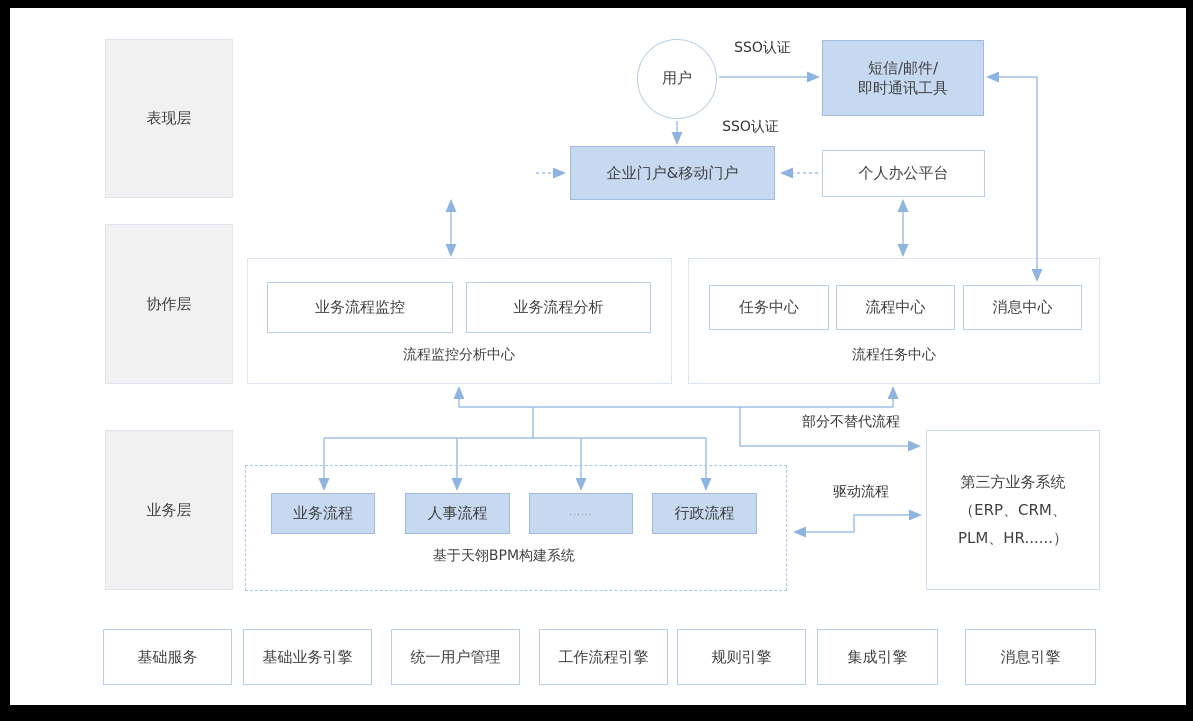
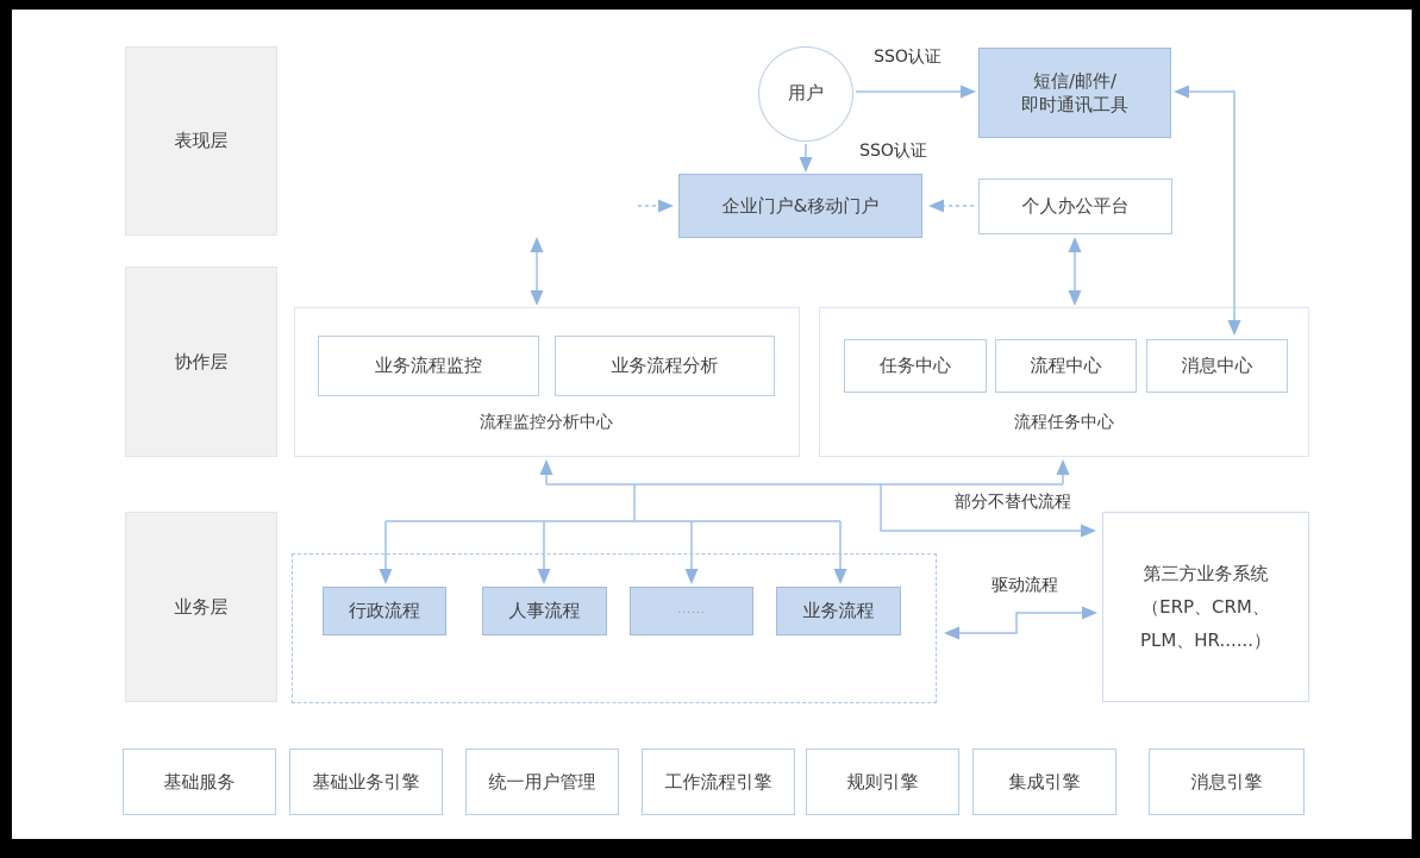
  表现层
  协作层
  业务层
  用户
  SSO认证
  SSO认证
  短信/邮件/
  即时通讯工具
  企业门户&移动门户
  个人办公平台
  业务流程监控
  业务流程分析
  流程监控分析中心
  任务中心
  流程中心
  消息中心
  流程任务中心
- 业务流程
+ 行政流程
  人事流程
  ......
- 行政流程
+ 业务流程
- 基于天翎BPM构建系统
  第三方业务系统
  （ERP、CRM、
  PLM、HR......）
  部分不替代流程
  驱动流程
  基础服务
  基础业务引擎
  统一用户管理
  工作流程引擎
  规则引擎
  集成引擎
  消息引擎
